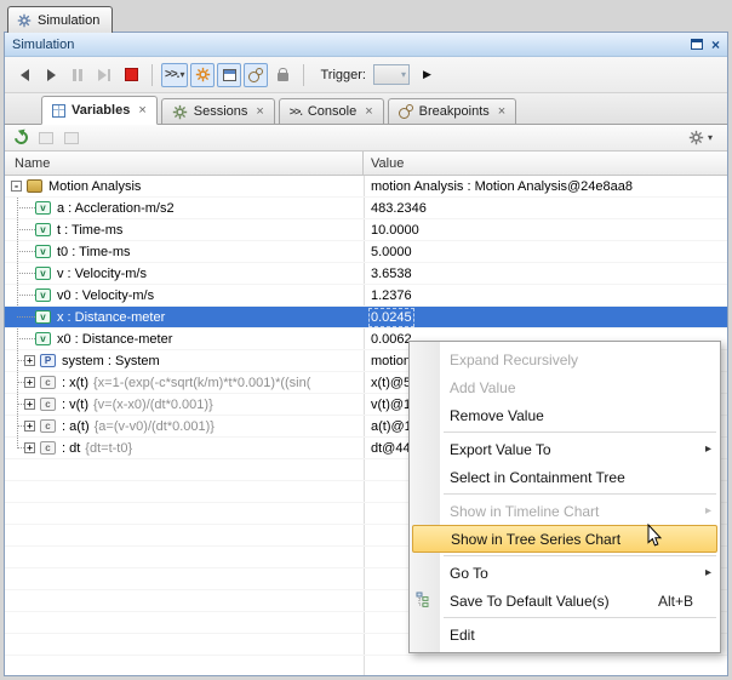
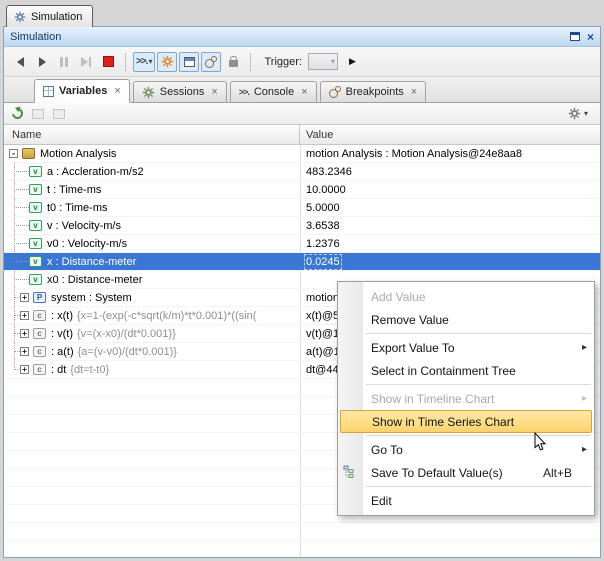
  Simulation
  Simulation
  ×
  >>.
  ▾
  Trigger:
  ▾
  ▶
  Variables
  ×
  Sessions
  ×
  >>.
  Console
  ×
  Breakpoints
  ×
  ▾
  Name
  Value
- Expand Recursively
  Add Value
  Remove Value
  Export Value To
  ▸
  Select in Containment Tree
  Show in Timeline Chart
  ▸
- Show in Tree Series Chart
+ Show in Time Series Chart
  Go To
  ▸
  Save To Default Value(s)
  Alt+B
  Edit
  -
  Motion Analysis
  motion Analysis : Motion Analysis@24e8aa8
  v
  a : Accleration-m/s2
  483.2346
  v
  t : Time-ms
  10.0000
  v
  t0 : Time-ms
  5.0000
  v
  v : Velocity-m/s
  3.6538
  v
  v0 : Velocity-m/s
  1.2376
  v
  x : Distance-meter
  0.0245
  v
  x0 : Distance-meter
- 0.0062
  +
  P
  system : System
  motion
  +
  c
  : x(t)
  {x=1-(exp(-c*sqrt(k/m)*t*0.001)*((sin(
  x(t)@
  +
  c
  : v(t)
  {v=(x-x0)/(dt*0.001)}
  v(t)@
  +
  c
  : a(t)
  {a=(v-v0)/(dt*0.001)}
  a(t)@
  +
  c
  : dt
  {dt=t-t0}
  dt@44
